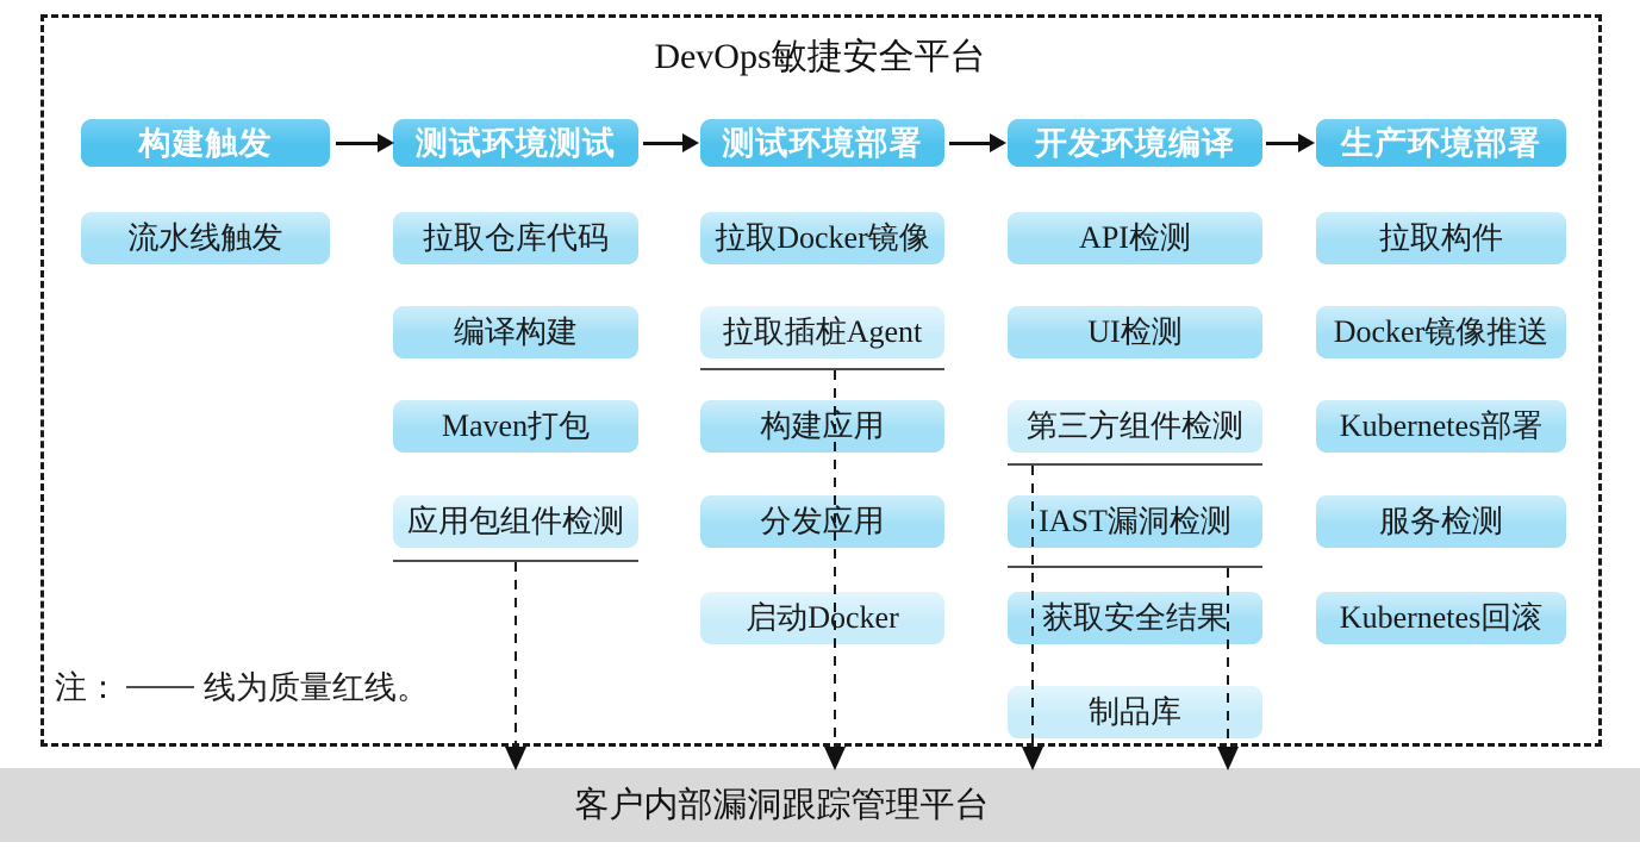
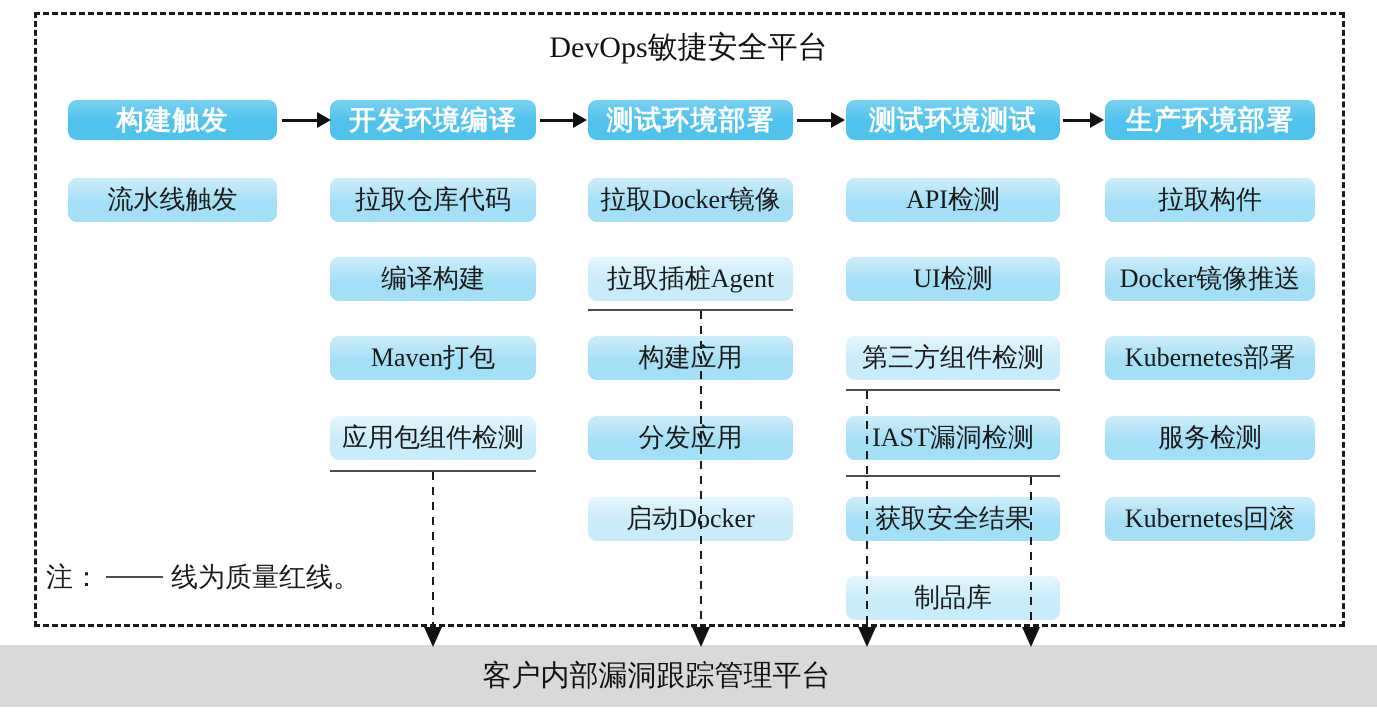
  DevOps敏捷安全平台
  构建触发
- 测试环境测试
+ 开发环境编译
  测试环境部署
- 开发环境编译
+ 测试环境测试
  生产环境部署
  流水线触发
  拉取仓库代码
  编译构建
  Maven打包
  应用包组件检测
  拉取Docker镜像
  拉取插桩Agent
  构建应用
  分发应用
  启动Docker
  API检测
  UI检测
  第三方组件检测
  IAST漏洞检测
  获取安全结果
  制品库
  拉取构件
  Docker镜像推送
  Kubernetes部署
  服务检测
  Kubernetes回滚
  注： 线为质量红线。
  客户内部漏洞跟踪管理平台
